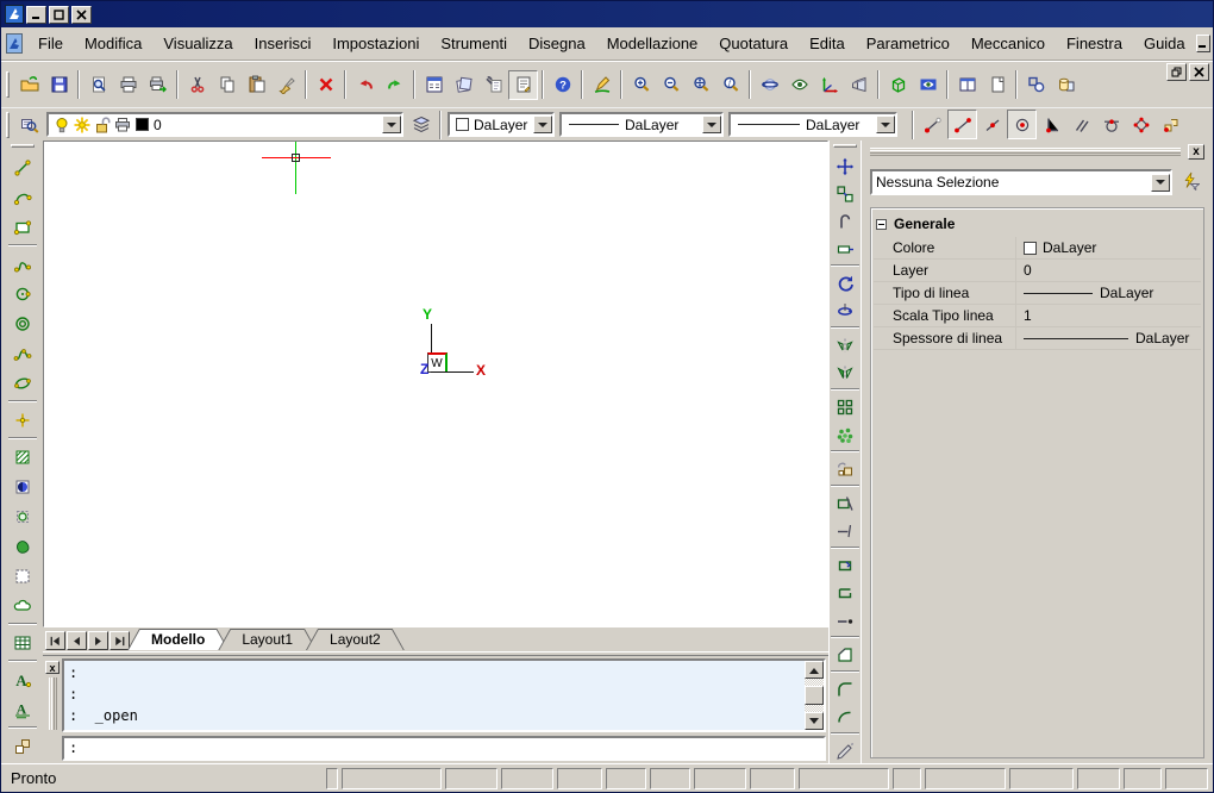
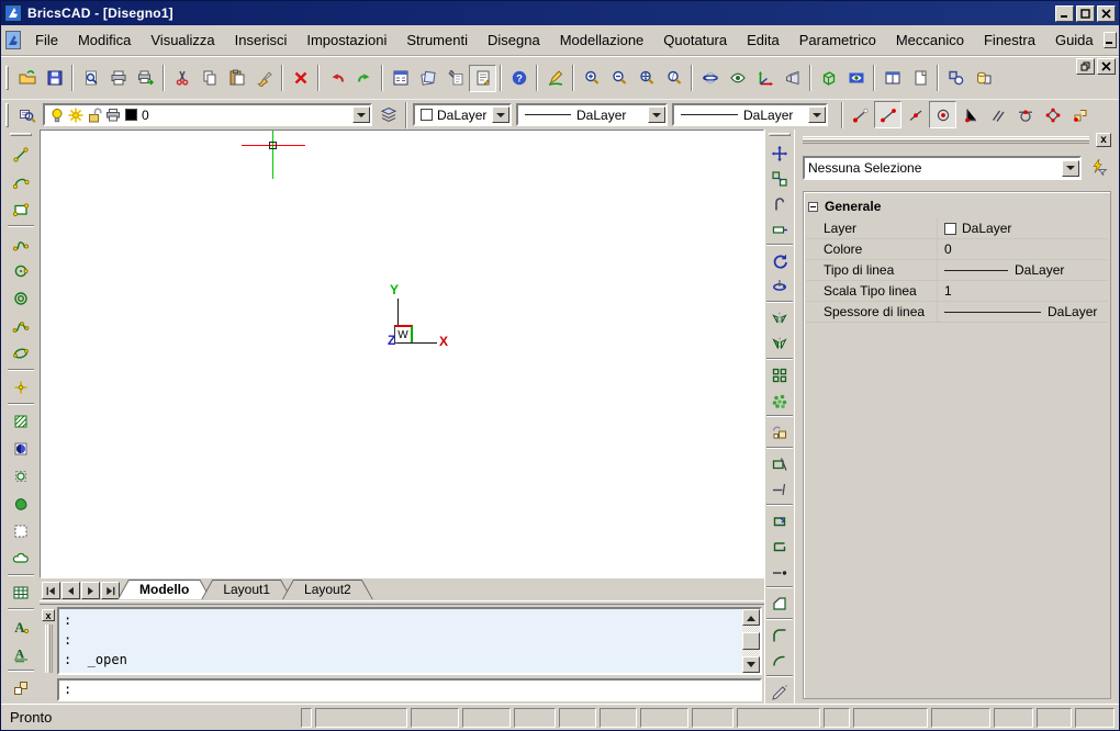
+ BricsCAD - [Disegno1]
  File
  Modifica
  Visualizza
  Inserisci
  Impostazioni
  Strumenti
  Disegna
  Modellazione
  Quotatura
  Edita
  Parametrico
  Meccanico
  Finestra
  Guida
  ?
  f
  0
  DaLayer
  DaLayer
  DaLayer
  A
  A
  Y
  W
  Z
  X
  Modello
  Layout1
  Layout2
  x
  :
  :
  : _open
  :
  x
  Nessuna Selezione
  Generale
- Colore
+ Layer
  DaLayer
- Layer
+ Colore
  0
  Tipo di linea
  DaLayer
  Scala Tipo linea
  1
  Spessore di linea
  DaLayer
  Pronto
